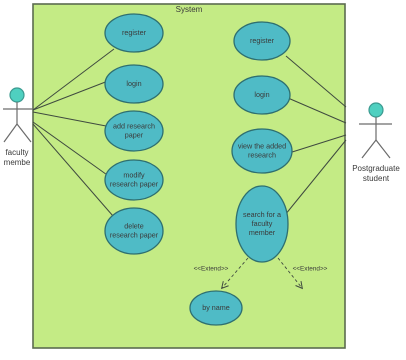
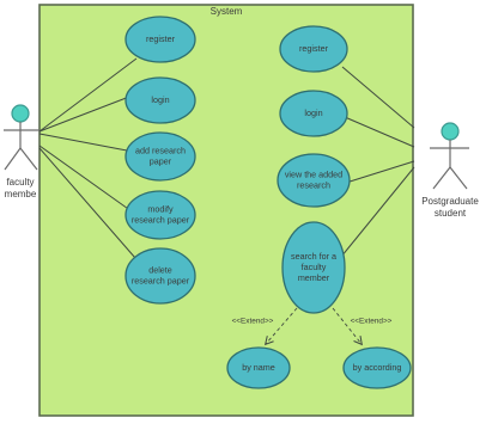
  System
  register
  login
  add research
  paper
  modify
  research paper
  delete
  research paper
  register
  login
  view the added
  research
  search for a
  faculty
  member
  by name
+ by according
  faculty
  membe
  Postgraduate
  student
